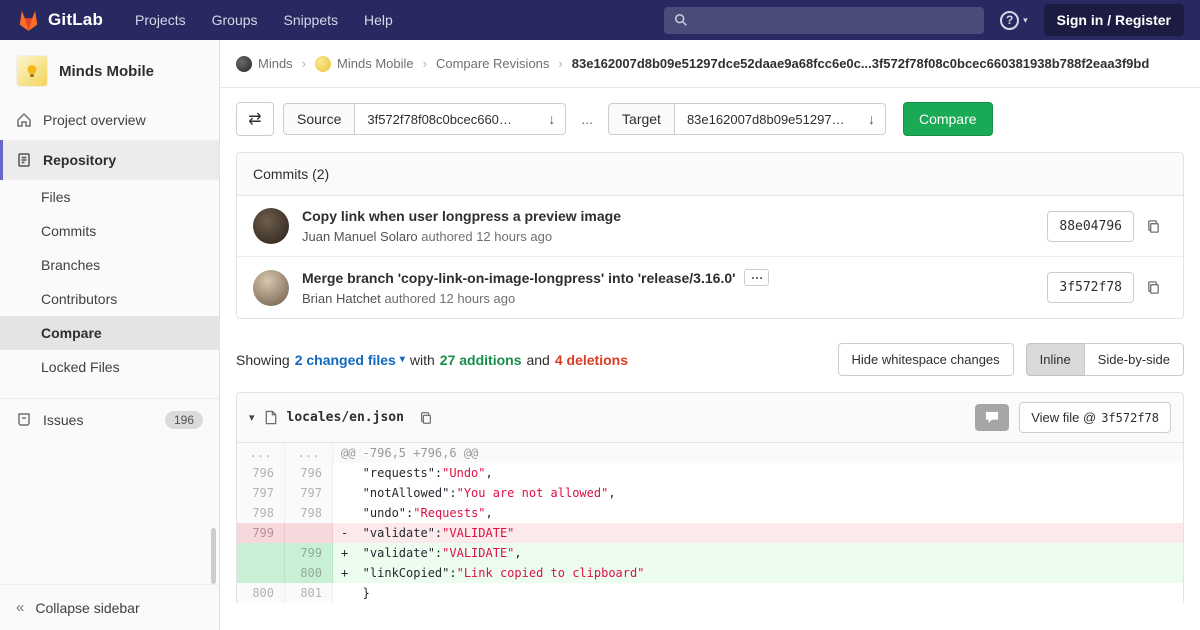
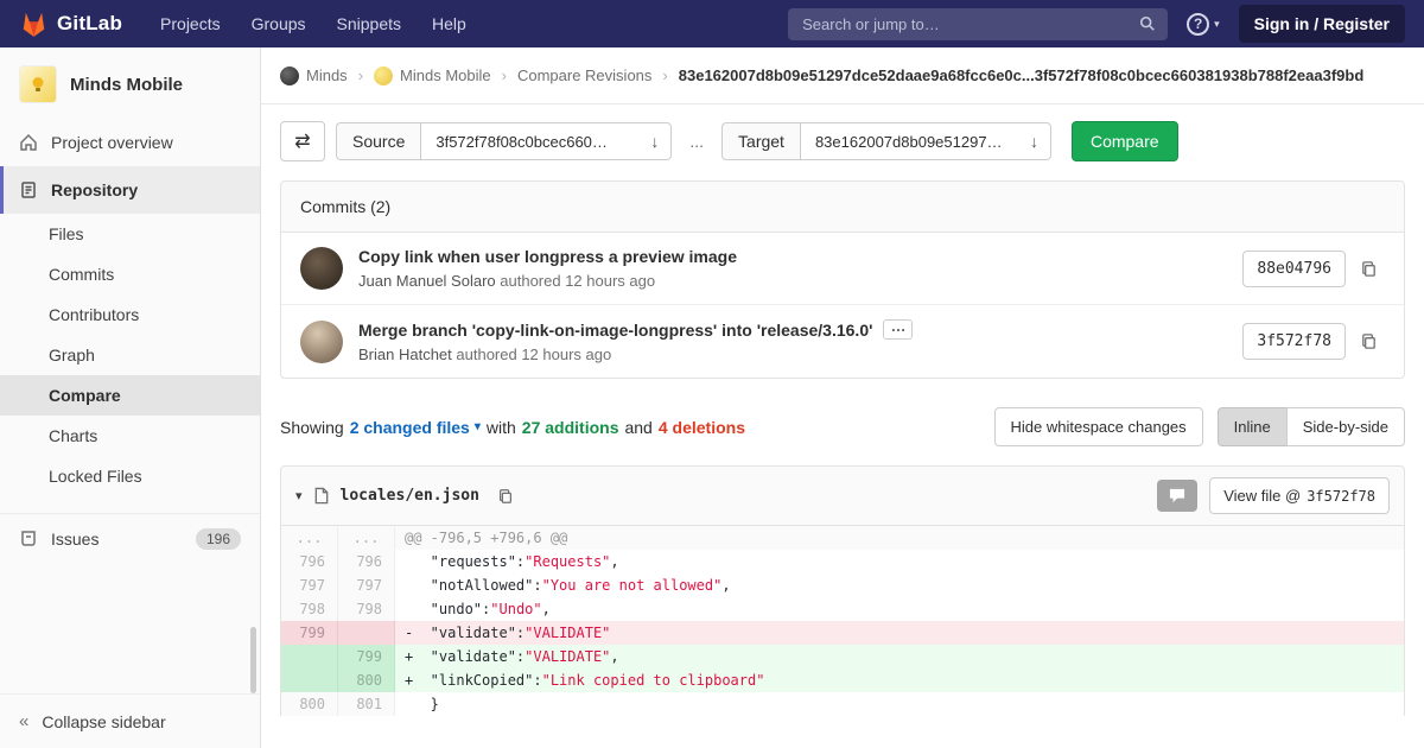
  GitLab
  Projects
  Groups
  Snippets
  Help
+ Search or jump to…
  ?
  ▾
  Sign in / Register
  Minds Mobile
  Project overview
  Repository
  Files
  Commits
- Branches
  Contributors
+ Graph
  Compare
+ Charts
  Locked Files
  Issues
  196
  «
  Collapse sidebar
  Minds
  ›
  Minds Mobile
  ›
  Compare Revisions
  ›
  83e162007d8b09e51297dce52daae9a68fcc6e0c...3f572f78f08c0bcec660381938b788f2eaa3f9bd
  ⇄
  Source
  3f572f78f08c0bcec660…
  ↓
  ...
  Target
  83e162007d8b09e51297…
  ↓
  Compare
  Commits (2)
  Copy link when user longpress a preview image
  Juan Manuel Solaro authored 12 hours ago
  88e04796
  Merge branch 'copy-link-on-image-longpress' into 'release/3.16.0'
  …
  Brian Hatchet authored 12 hours ago
  3f572f78
  Showing
  2 changed files
  ▾
  with
  27 additions
  and
  4 deletions
  Hide whitespace changes
  Inline
  Side-by-side
  ▾
  locales/en.json
  View file @
  3f572f78
  ...
  ...
  @@ -796,5 +796,6 @@
  796
  796
- "requests":"Undo",
+ "requests":"Requests",
  797
  797
  "notAllowed":"You are not allowed",
  798
  798
- "undo":"Requests",
+ "undo":"Undo",
  799
  - "validate":"VALIDATE"
  799
  + "validate":"VALIDATE",
  800
  + "linkCopied":"Link copied to clipboard"
  800
  801
  }
